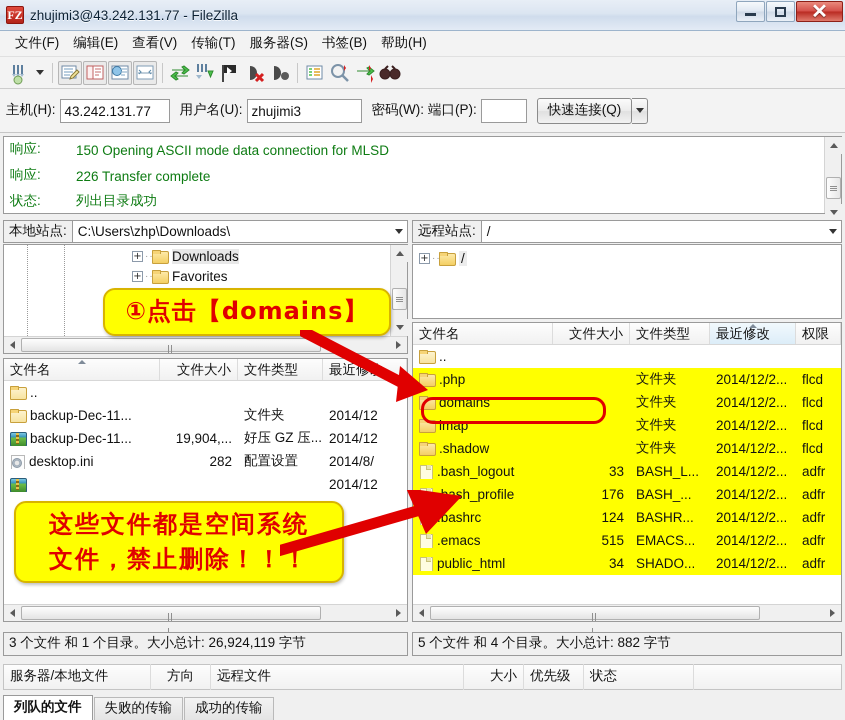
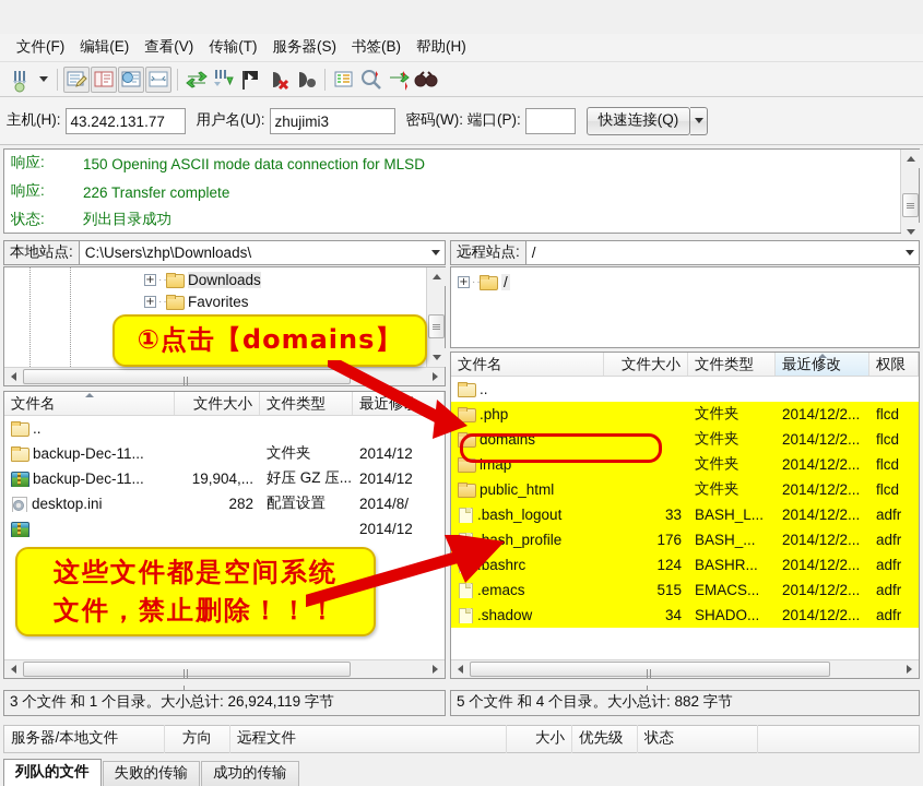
- FZ
- zhujimi3@43.242.131.77 - FileZilla
- ✕
  文件(F)
  编辑(E)
  查看(V)
  传输(T)
  服务器(S)
  书签(B)
  帮助(H)
  主机(H):
  43.242.131.77
  用户名(U):
  zhujimi3
  密码(W):
  端口(P):
  快速连接(Q)
  响应:
  150 Opening ASCII mode data connection for MLSD
  响应:
  226 Transfer complete
  状态:
  列出目录成功
  本地站点:
  C:\Users\zhp\Downloads\
  +
  Downloads
  +
  Favorites
  文件名
  文件大小
  文件类型
  最近修
  ..
  backup-Dec-11...
  文件夹
  2014/12
  backup-Dec-11...
  19,904,...
  好压 GZ 压...
  2014/12
  desktop.ini
  282
  配置设置
  2014/8/
  2014/12
  3 个文件 和 1 个目录。大小总计: 26,924,119 字节
  远程站点:
  /
  +
  /
  文件名
  文件大小
  文件类型
  最近修改
  权限
  ..
  .php
  文件夹
  2014/12/2...
  flcd
  domains
  文件夹
  2014/12/2...
  flcd
  imap
  文件夹
  2014/12/2...
  flcd
- .shadow
+ public_html
  文件夹
  2014/12/2...
  flcd
  .bash_logout
  33
  BASH_L...
  2014/12/2...
  adfr
  ash_profile
  176
  BASH_...
  2014/12/2...
  adfr
  bashrc
  124
  BASHR...
  2014/12/2...
  adfr
  .emacs
  515
  EMACS...
  2014/12/2...
  adfr
- public_html
+ .shadow
  34
  SHADO...
  2014/12/2...
  adfr
  5 个文件 和 4 个目录。大小总计: 882 字节
  服务器/本地文件
  方向
  远程文件
  大小
  优先级
  状态
  列队的文件
  失败的传输
  成功的传输
  ①点击【domains】
  这些文件都是空间系统
  文件，禁止删除！！！
